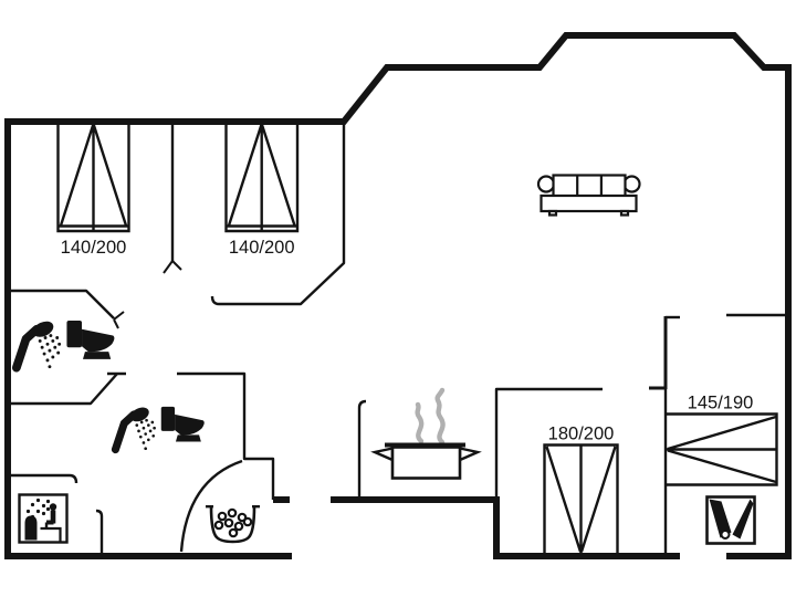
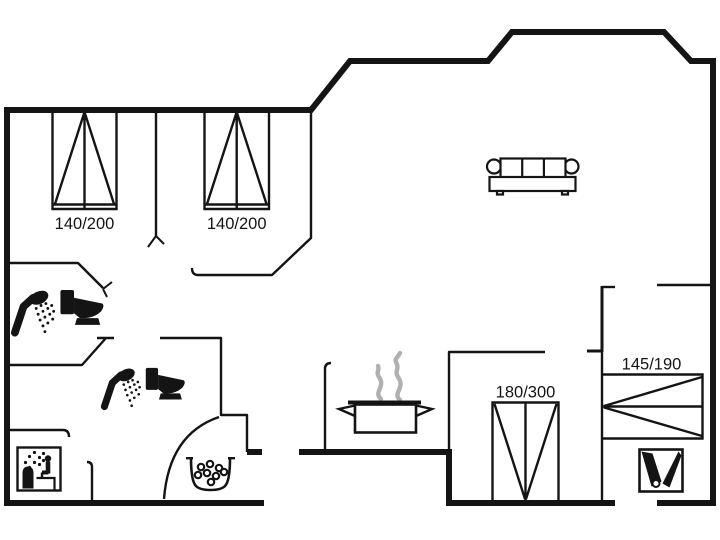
  140/200
  140/200
- 180/200
+ 180/300
  145/190
